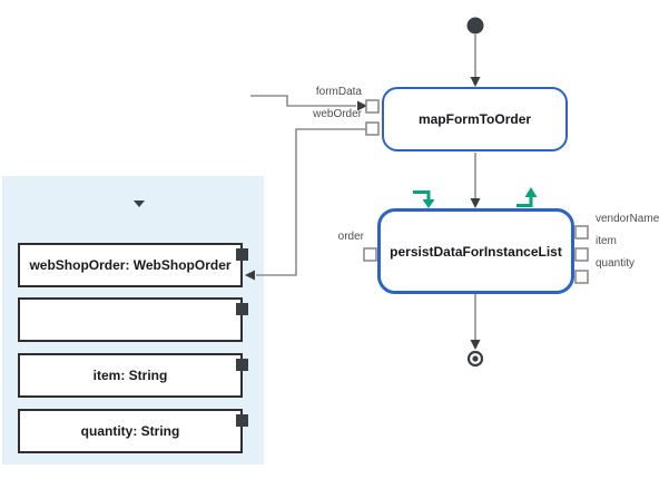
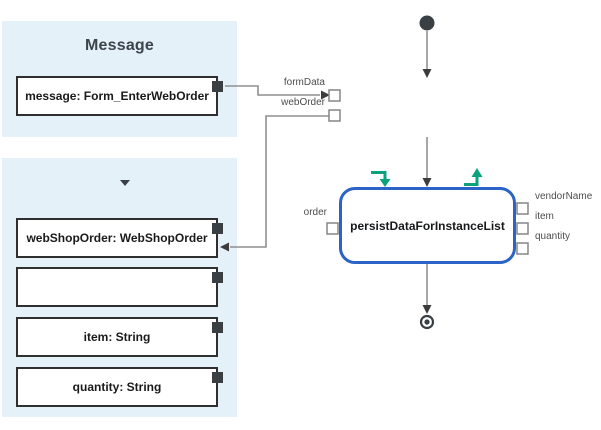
+ Message
+ message: Form_EnterWebOrder
  webShopOrder: WebShopOrder
  item: String
  quantity: String
- mapFormToOrder
  persistDataForInstanceList
  formData
  webOrder
  order
  vendorName
  item
  quantity
